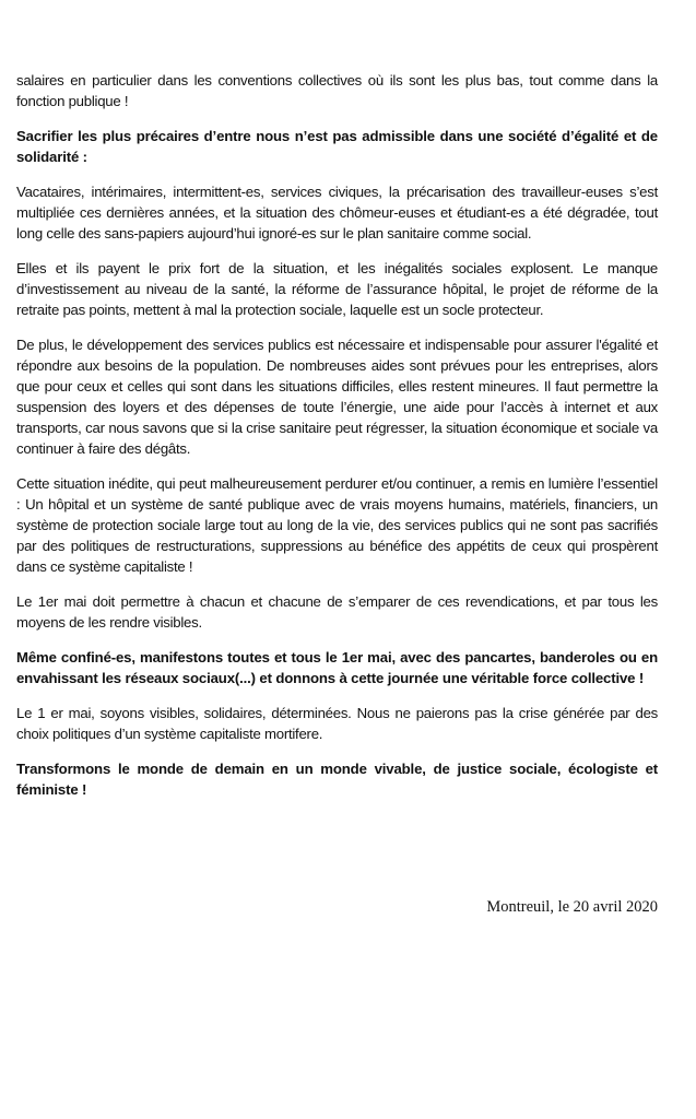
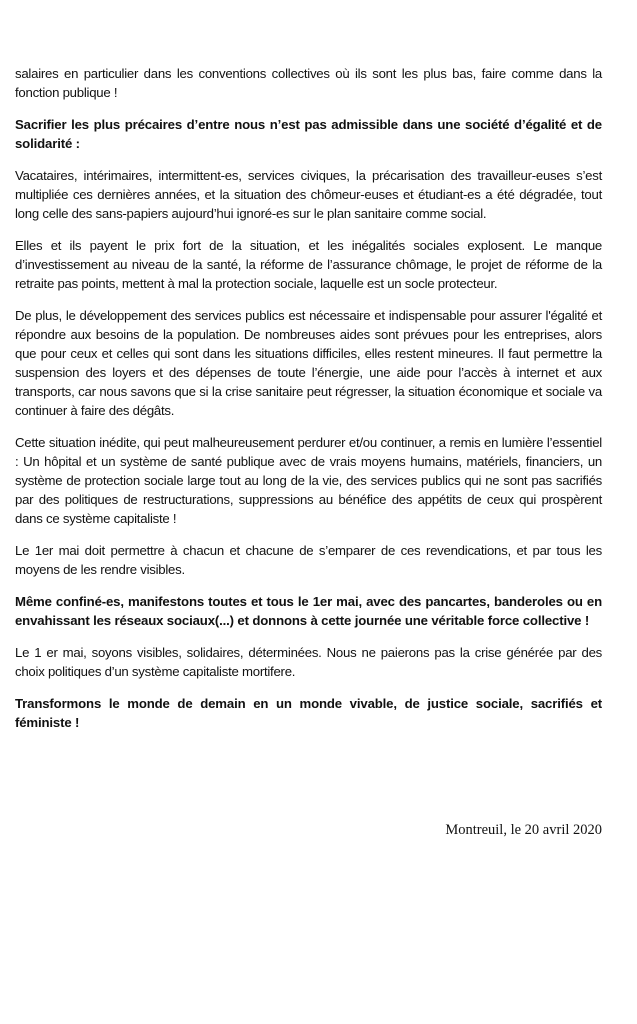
- salaires en particulier dans les conventions collectives où ils sont les plus bas, tout comme dans la fonction publique !
+ salaires en particulier dans les conventions collectives où ils sont les plus bas, faire comme dans la fonction publique !
  Sacrifier les plus précaires d’entre nous n’est pas admissible dans une société d’égalité et de solidarité :
  Vacataires, intérimaires, intermittent-es, services civiques, la précarisation des travailleur-euses s’est multipliée ces dernières années, et la situation des chômeur-euses et étudiant-es a été dégradée, tout long celle des sans-papiers aujourd’hui ignoré-es sur le plan sanitaire comme social.
- Elles et ils payent le prix fort de la situation, et les inégalités sociales explosent. Le manque d’investissement au niveau de la santé, la réforme de l’assurance hôpital, le projet de réforme de la retraite pas points, mettent à mal la protection sociale, laquelle est un socle protecteur.
+ Elles et ils payent le prix fort de la situation, et les inégalités sociales explosent. Le manque d’investissement au niveau de la santé, la réforme de l’assurance chômage, le projet de réforme de la retraite pas points, mettent à mal la protection sociale, laquelle est un socle protecteur.
  De plus, le développement des services publics est nécessaire et indispensable pour assurer l'égalité et répondre aux besoins de la population. De nombreuses aides sont prévues pour les entreprises, alors que pour ceux et celles qui sont dans les situations difficiles, elles restent mineures. Il faut permettre la suspension des loyers et des dépenses de toute l’énergie, une aide pour l’accès à internet et aux transports, car nous savons que si la crise sanitaire peut régresser, la situation économique et sociale va continuer à faire des dégâts.
  Cette situation inédite, qui peut malheureusement perdurer et/ou continuer, a remis en lumière l’essentiel : Un hôpital et un système de santé publique avec de vrais moyens humains, matériels, financiers, un système de protection sociale large tout au long de la vie, des services publics qui ne sont pas sacrifiés par des politiques de restructurations, suppressions au bénéfice des appétits de ceux qui prospèrent dans ce système capitaliste !
  Le 1er mai doit permettre à chacun et chacune de s’emparer de ces revendications, et par tous les moyens de les rendre visibles.
  Même confiné-es, manifestons toutes et tous le 1er mai, avec des pancartes, banderoles ou en envahissant les réseaux sociaux(...) et donnons à cette journée une véritable force collective !
  Le 1 er mai, soyons visibles, solidaires, déterminées. Nous ne paierons pas la crise générée par des choix politiques d’un système capitaliste mortifere.
- Transformons le monde de demain en un monde vivable, de justice sociale, écologiste et féministe !
+ Transformons le monde de demain en un monde vivable, de justice sociale, sacrifiés et féministe !
  Montreuil, le 20 avril 2020
